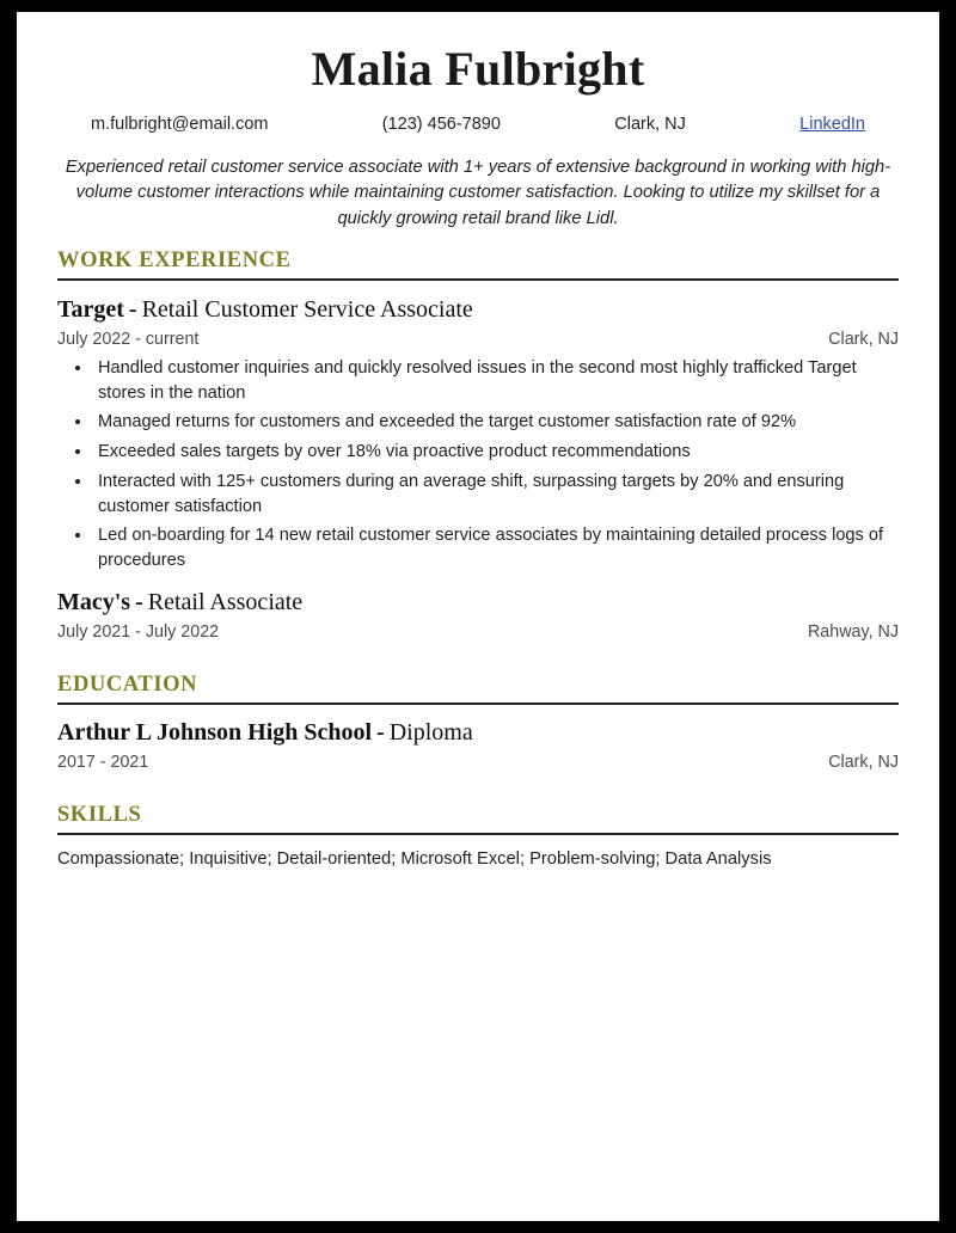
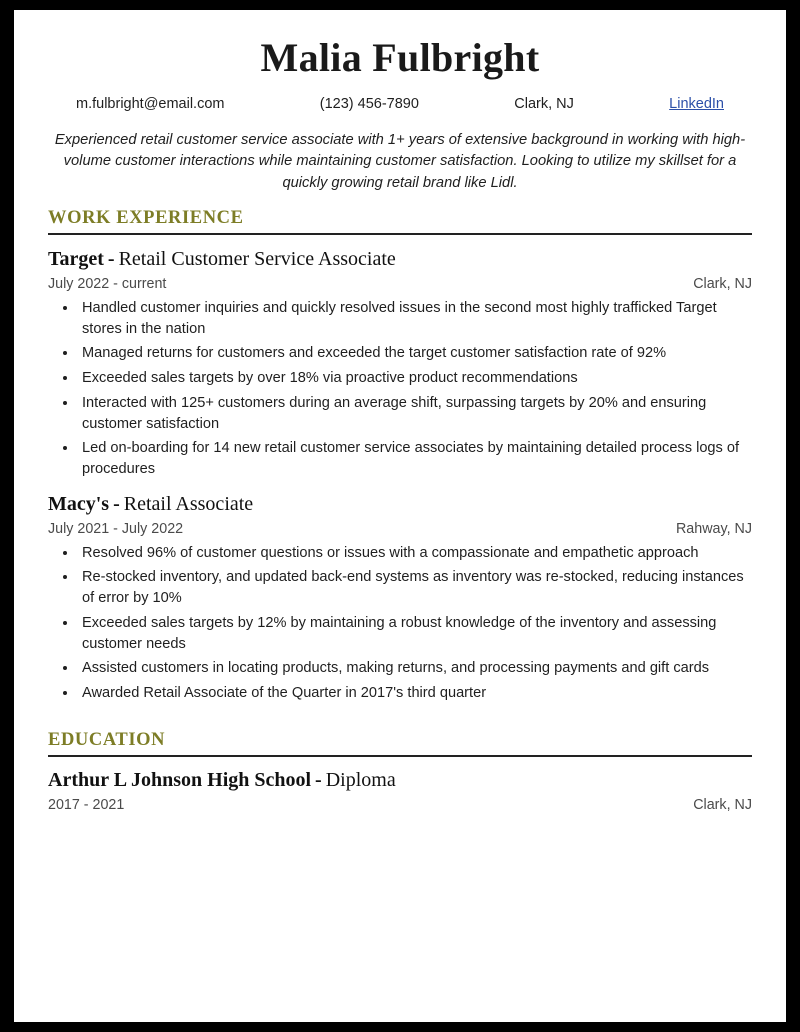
  Malia Fulbright
  m.fulbright@email.com
  (123) 456-7890
  Clark, NJ
  LinkedIn
  Experienced retail customer service associate with 1+ years of extensive background in working with high-volume customer interactions while maintaining customer satisfaction. Looking to utilize my skillset for a quickly growing retail brand like Lidl.
  WORK EXPERIENCE
  Target - Retail Customer Service Associate
  July 2022 - current
  Clark, NJ
  Handled customer inquiries and quickly resolved issues in the second most highly trafficked Target stores in the nation
  Managed returns for customers and exceeded the target customer satisfaction rate of 92%
  Exceeded sales targets by over 18% via proactive product recommendations
  Interacted with 125+ customers during an average shift, surpassing targets by 20% and ensuring customer satisfaction
  Led on-boarding for 14 new retail customer service associates by maintaining detailed process logs of procedures
  Macy's - Retail Associate
  July 2021 - July 2022
  Rahway, NJ
+ Resolved 96% of customer questions or issues with a compassionate and empathetic approach
+ Re-stocked inventory, and updated back-end systems as inventory was re-stocked, reducing instances of error by 10%
+ Exceeded sales targets by 12% by maintaining a robust knowledge of the inventory and assessing customer needs
+ Assisted customers in locating products, making returns, and processing payments and gift cards
+ Awarded Retail Associate of the Quarter in 2017's third quarter
  EDUCATION
  Arthur L Johnson High School - Diploma
  2017 - 2021
  Clark, NJ
- SKILLS
- Compassionate; Inquisitive; Detail-oriented; Microsoft Excel; Problem-solving; Data Analysis
